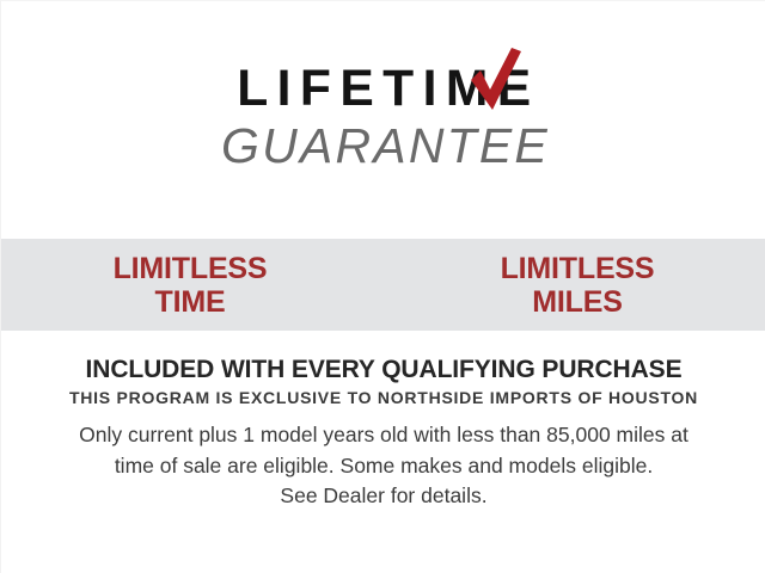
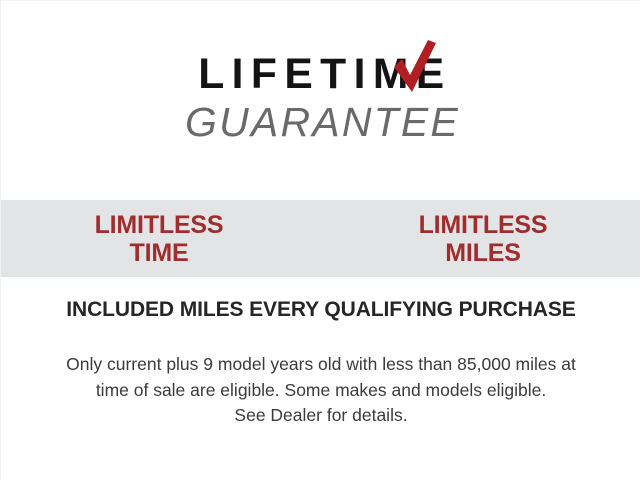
  LIFETIME
  GUARANTEE
  LIMITLESS
  TIME
  LIMITLESS
  MILES
- INCLUDED WITH EVERY QUALIFYING PURCHASE
+ INCLUDED MILES EVERY QUALIFYING PURCHASE
- THIS PROGRAM IS EXCLUSIVE TO NORTHSIDE IMPORTS OF HOUSTON
- Only current plus 1 model years old with less than 85,000 miles at
+ Only current plus 9 model years old with less than 85,000 miles at
  time of sale are eligible. Some makes and models eligible.
  See Dealer for details.
